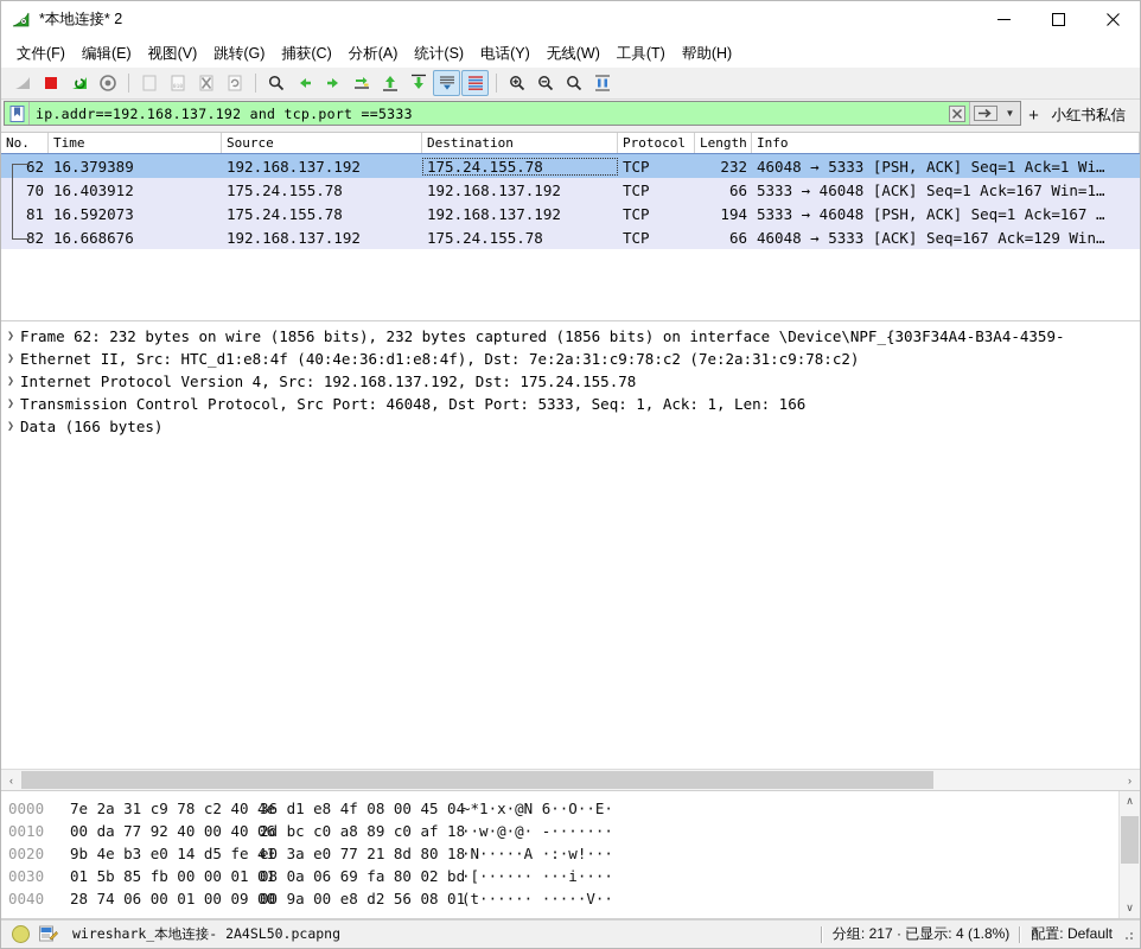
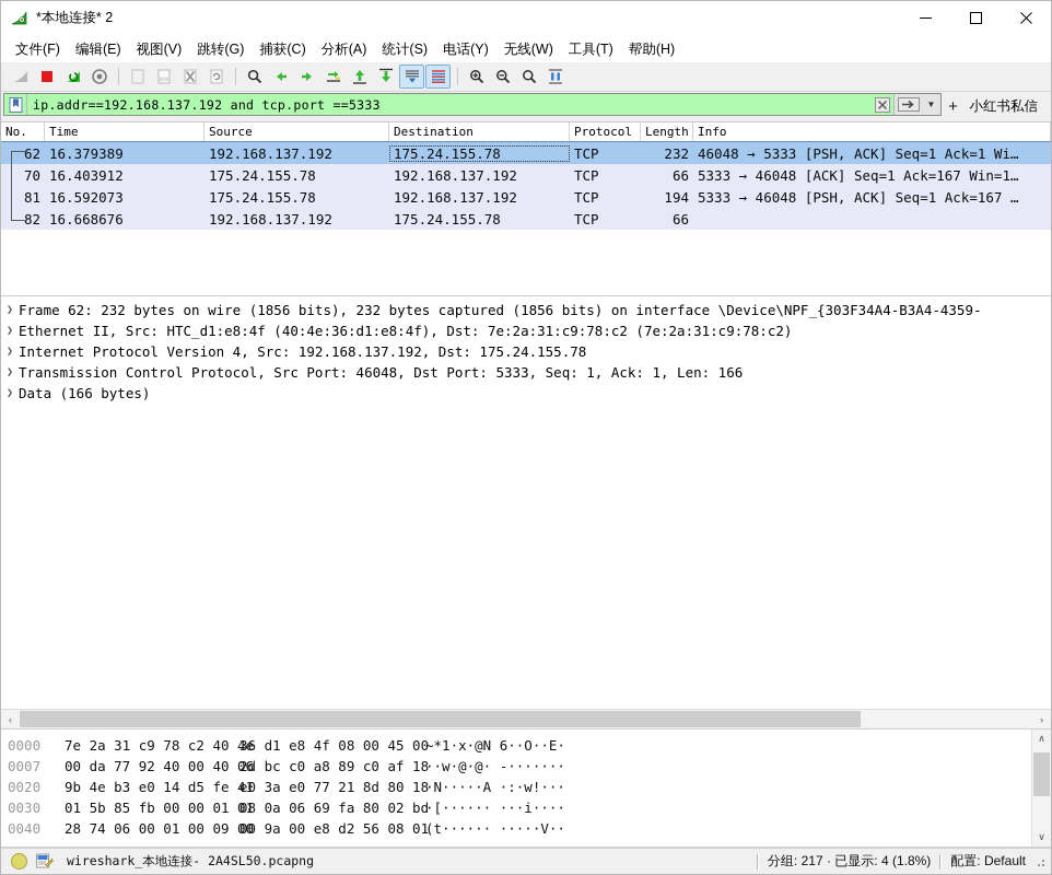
  *本地连接* 2
  文件(F)
  编辑(E)
  视图(V)
  跳转(G)
  捕获(C)
  分析(A)
  统计(S)
  电话(Y)
  无线(W)
  工具(T)
  帮助(H)
  ip.addr==192.168.137.192 and tcp.port ==5333
  ▼
  +
  小红书私信
  No.
  Time
  Source
  Destination
  Protocol
  Length
  Info
  62
  16.379389
  192.168.137.192
  175.24.155.78
  TCP
  232
  46048 → 5333 [PSH, ACK] Seq=1 Ack=1 Wi…
  70
  16.403912
  175.24.155.78
  192.168.137.192
  TCP
  66
  5333 → 46048 [ACK] Seq=1 Ack=167 Win=1…
  81
  16.592073
  175.24.155.78
  192.168.137.192
  TCP
  194
  5333 → 46048 [PSH, ACK] Seq=1 Ack=167 …
  82
  16.668676
  192.168.137.192
  175.24.155.78
  TCP
  66
- 46048 → 5333 [ACK] Seq=167 Ack=129 Win…
  ❯
  Frame 62: 232 bytes on wire (1856 bits), 232 bytes captured (1856 bits) on interface \Device\NPF_{303F34A4-B3A4-4359-
  ❯
  Ethernet II, Src: HTC_d1:e8:4f (40:4e:36:d1:e8:4f), Dst: 7e:2a:31:c9:78:c2 (7e:2a:31:c9:78:c2)
  ❯
  Internet Protocol Version 4, Src: 192.168.137.192, Dst: 175.24.155.78
  ❯
  Transmission Control Protocol, Src Port: 46048, Dst Port: 5333, Seq: 1, Ack: 1, Len: 166
  ❯
  Data (166 bytes)
  ‹
  ›
  0000
  7e 2a 31 c9 78 c2 40
- 36 d1 e8 4f 08 00 45 04
+ 36 d1 e8 4f 08 00 45 00
  ~*1·x·@N 6··O··E·
- 0010
+ 0007
  00 da 77 92 40 00 40
  2d bc c0 a8 89 c0 af 18
  ··w·@·@· -·······
  0020
  9b 4e b3 e0 14 d5 fe
  e0 3a e0 77 21 8d 80 18
  ·N·····A ·:·w!···
  0030
  01 5b 85 fb 00 00 01
  08 0a 06 69 fa 80 02 bd
  ·[······ ···i····
  0040
  28 74 06 00 01 00 09
  00 9a 00 e8 d2 56 08 01
  (t······ ·····V··
  ∧
  ∨
  wireshark_本地连接- 2A4SL50.pcapng
  分组: 217 · 已显示: 4 (1.8%)
  配置: Default
